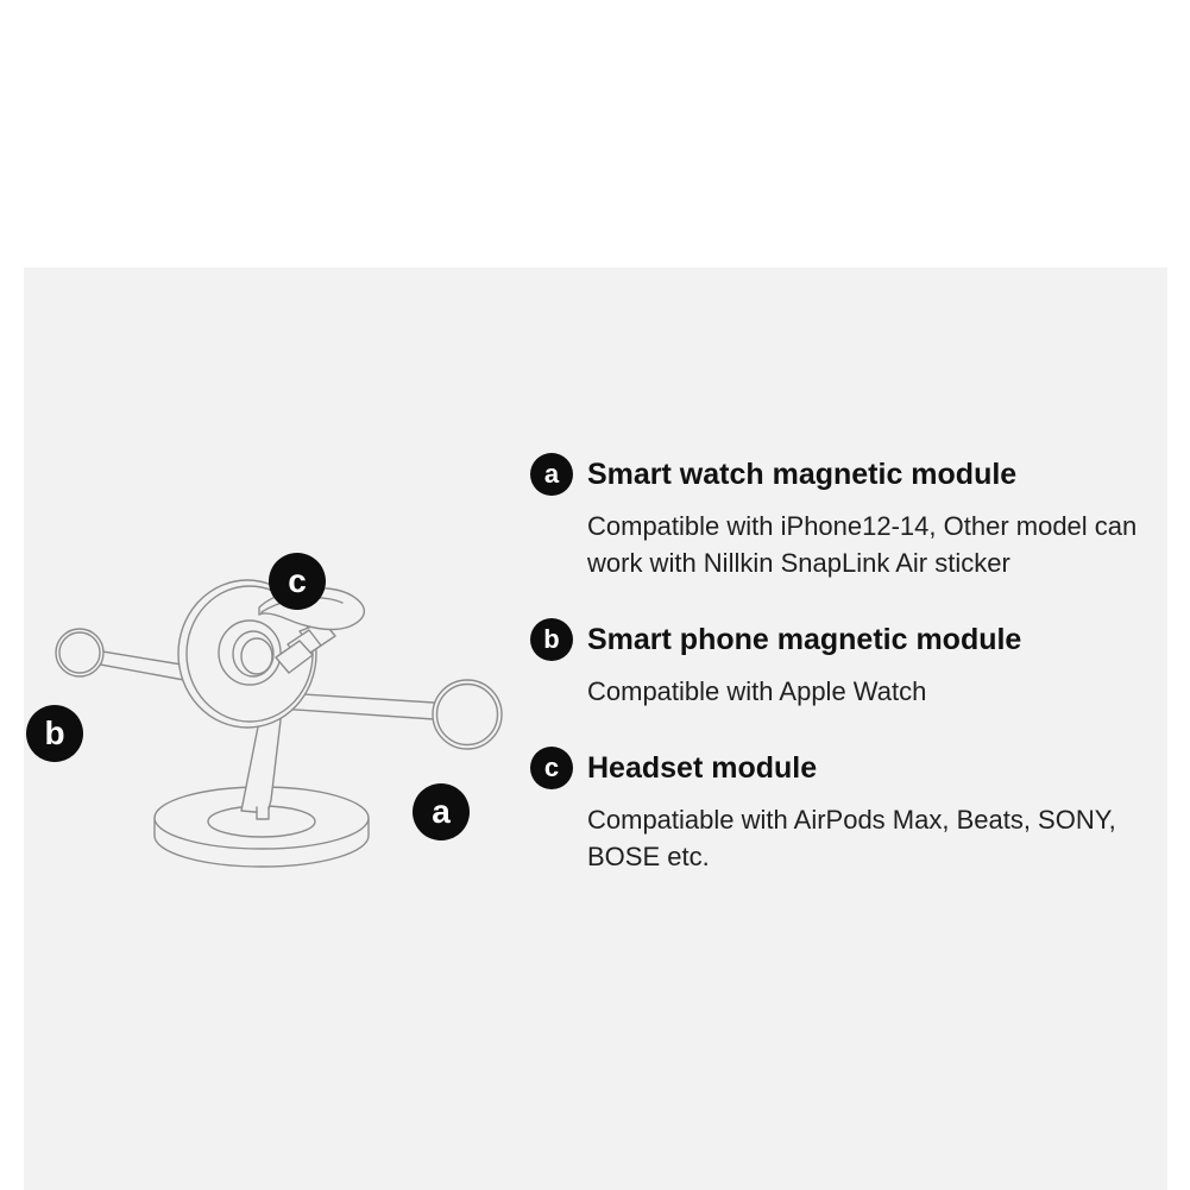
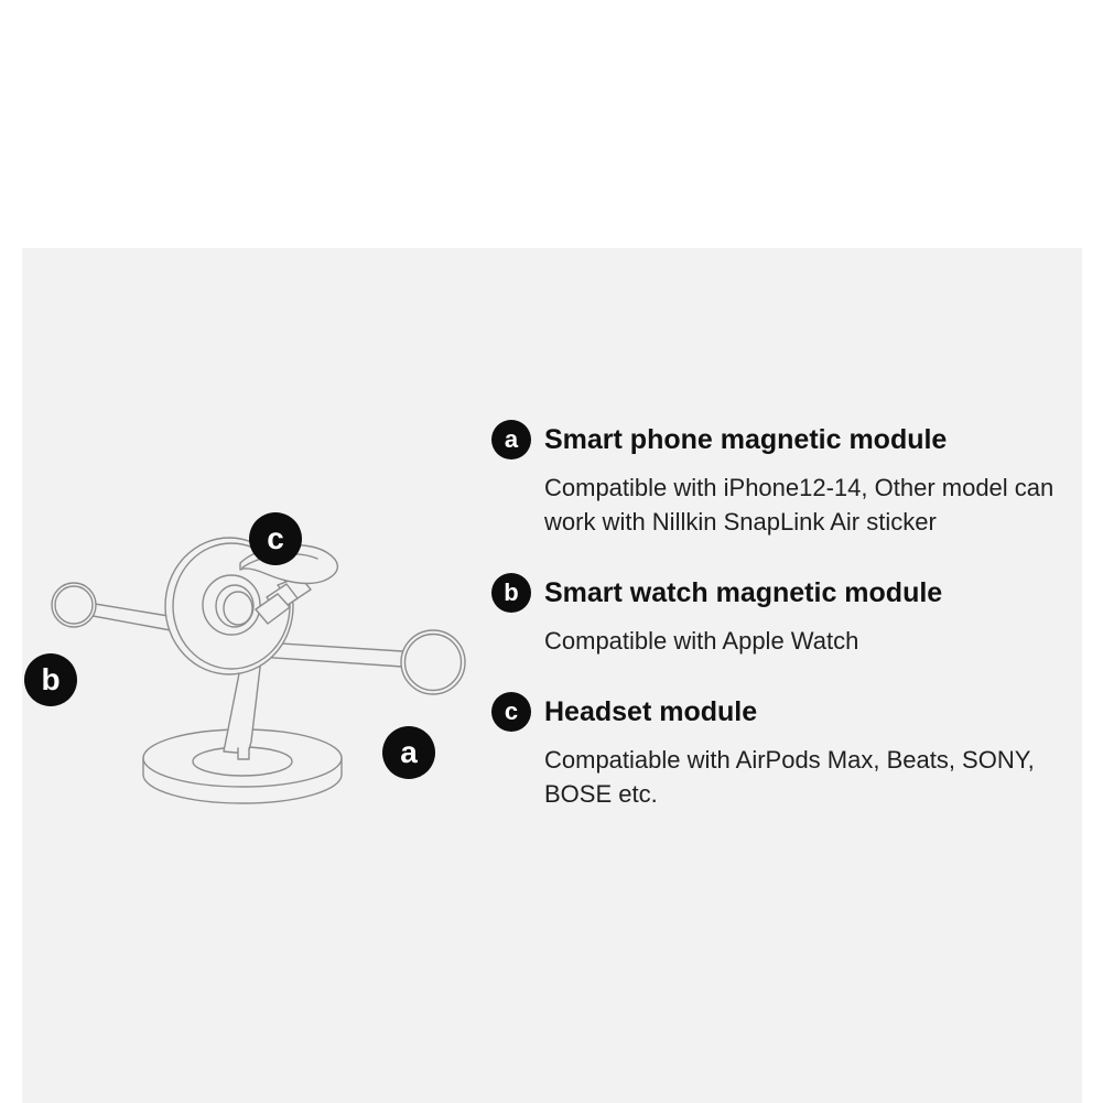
  c
  b
  a
  a
- Smart watch magnetic module
+ Smart phone magnetic module
  Compatible with iPhone12-14, Other model can work with Nillkin SnapLink Air sticker
  b
- Smart phone magnetic module
+ Smart watch magnetic module
  Compatible with Apple Watch
  c
  Headset module
  Compatiable with AirPods Max, Beats, SONY, BOSE etc.
